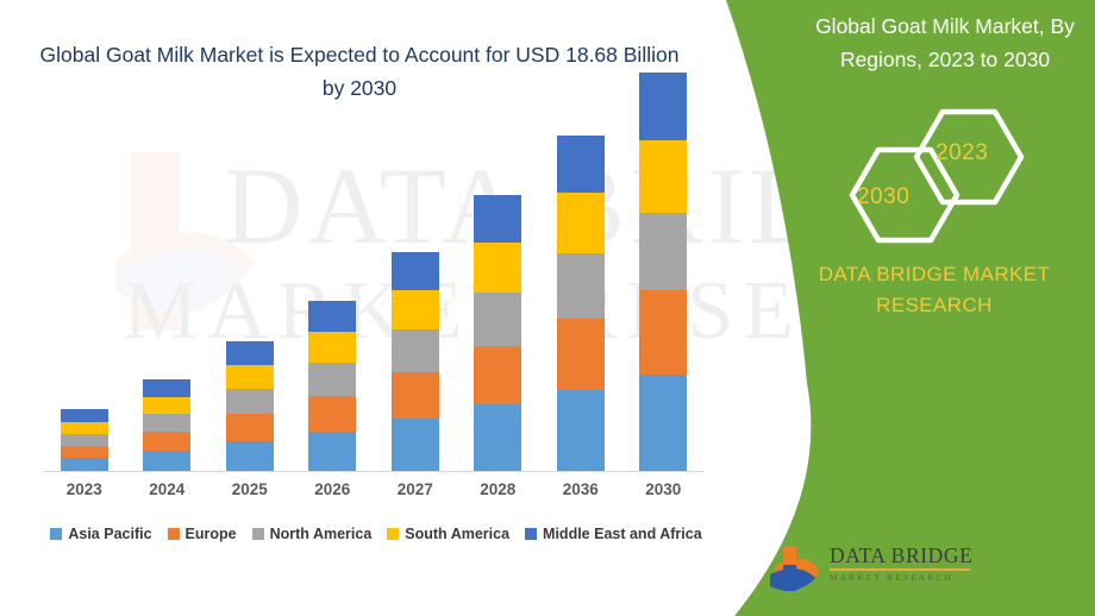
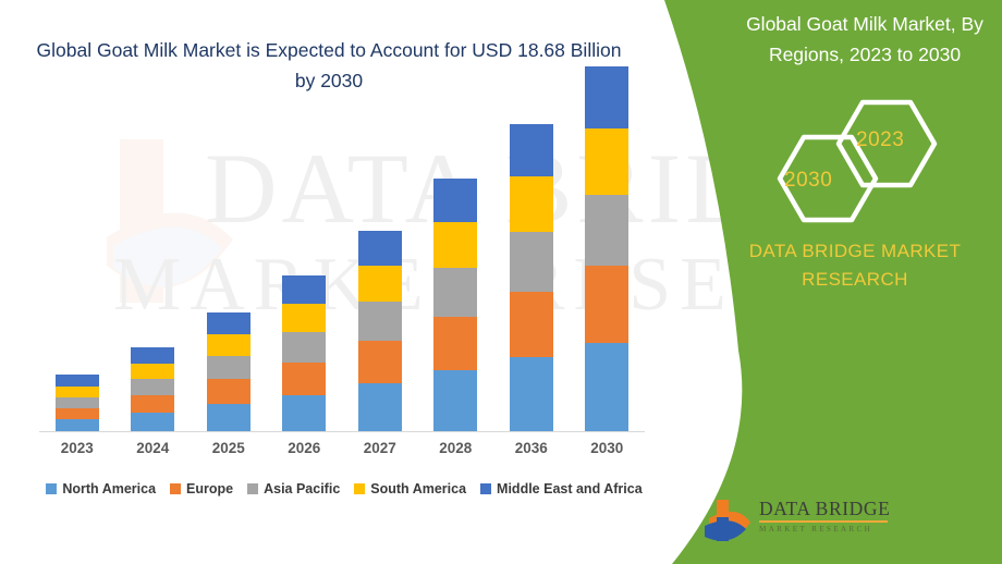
  Global Goat Milk Market is Expected to Account for USD 18.68 Billion by 2030
  2023
  2024
  2025
  2026
  2027
  2028
  2036
  2030
- Asia Pacific
+ North America
  Europe
- North America
+ Asia Pacific
  South America
  Middle East and Africa
  Global Goat Milk Market, By Regions, 2023 to 2030
  2023
  2030
  DATA BRIDGE MARKET RESEARCH
  DATA BRIDGE
  MARKET RESEARCH
